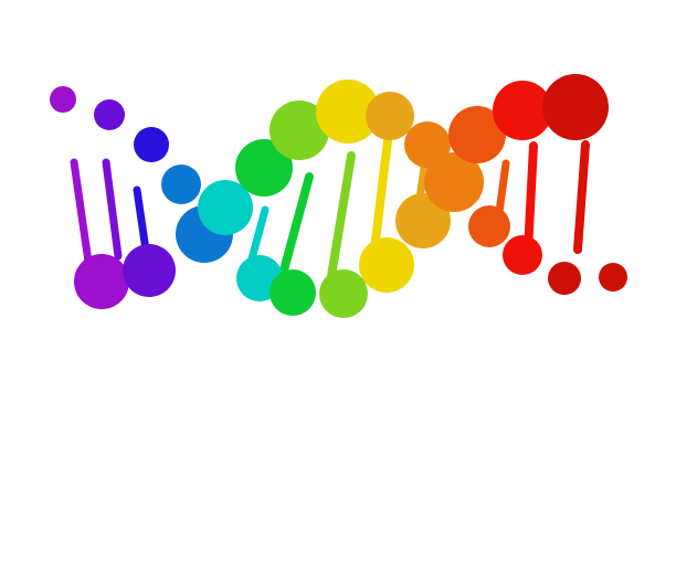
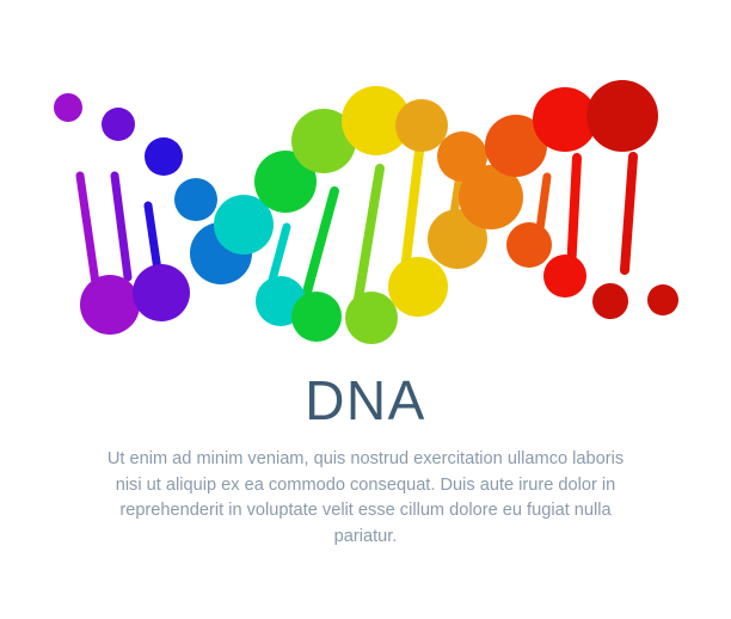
+ DNA
+ Ut enim ad minim veniam, quis nostrud exercitation ullamco laboris nisi ut aliquip ex ea commodo consequat. Duis aute irure dolor in reprehenderit in voluptate velit esse cillum dolore eu fugiat nulla pariatur.
